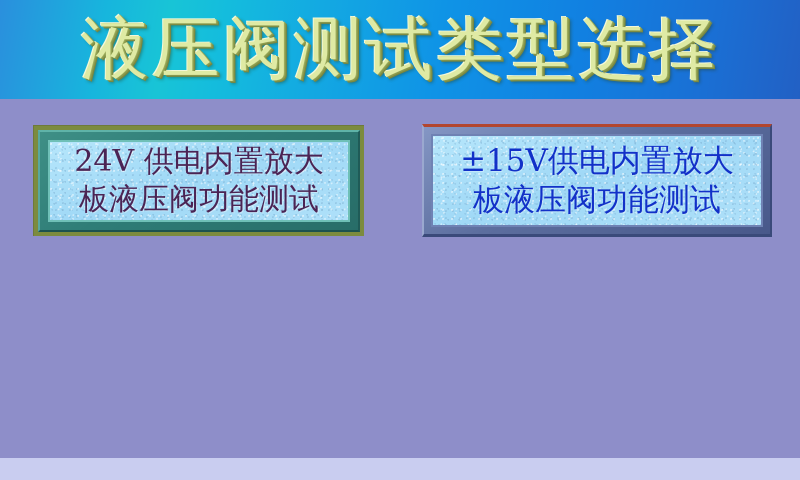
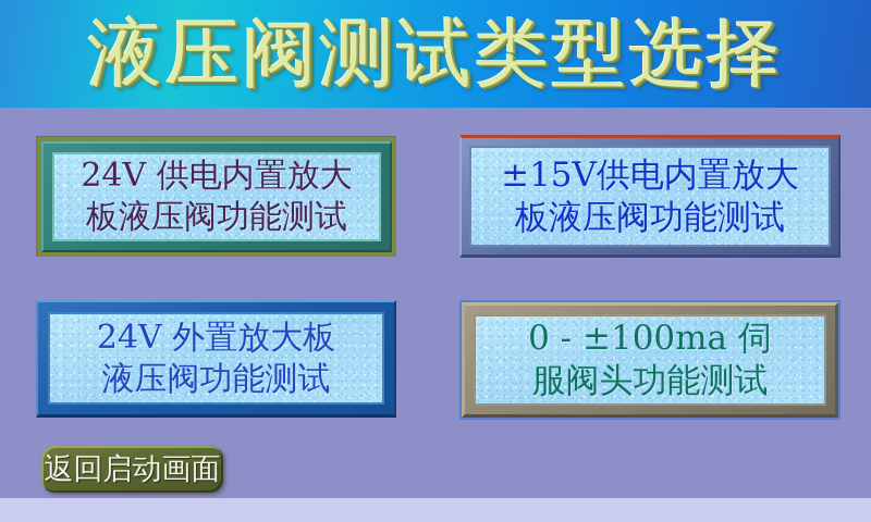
  液压阀测试类型选择
  24V 供电内置放大
  板液压阀功能测试
  ±15V供电内置放大
  板液压阀功能测试
+ 24V 外置放大板
+ 液压阀功能测试
+ 0 - ±100ma 伺
+ 服阀头功能测试
+ 返回启动画面
